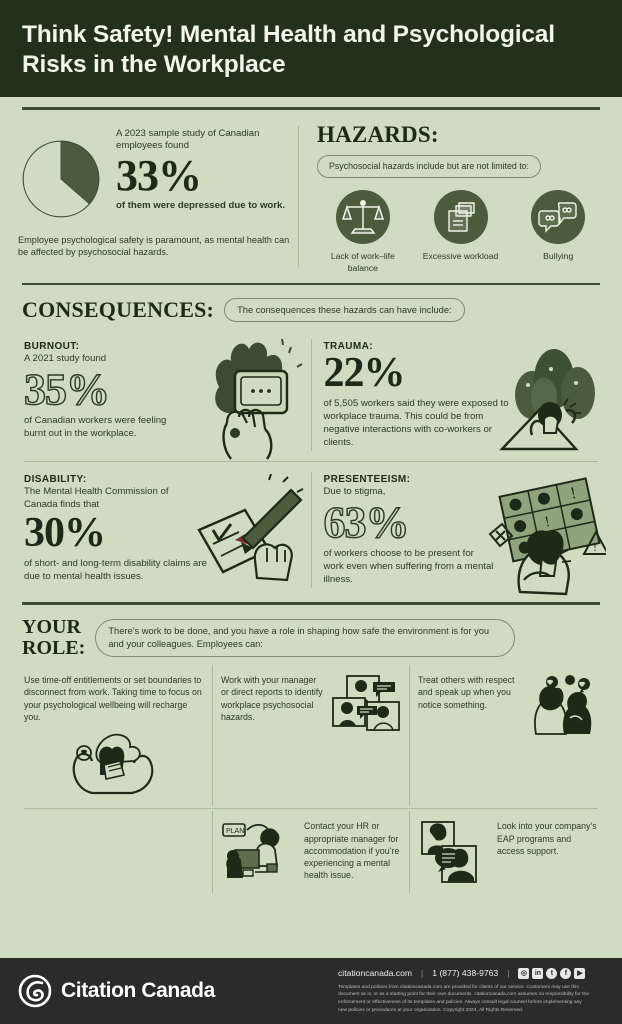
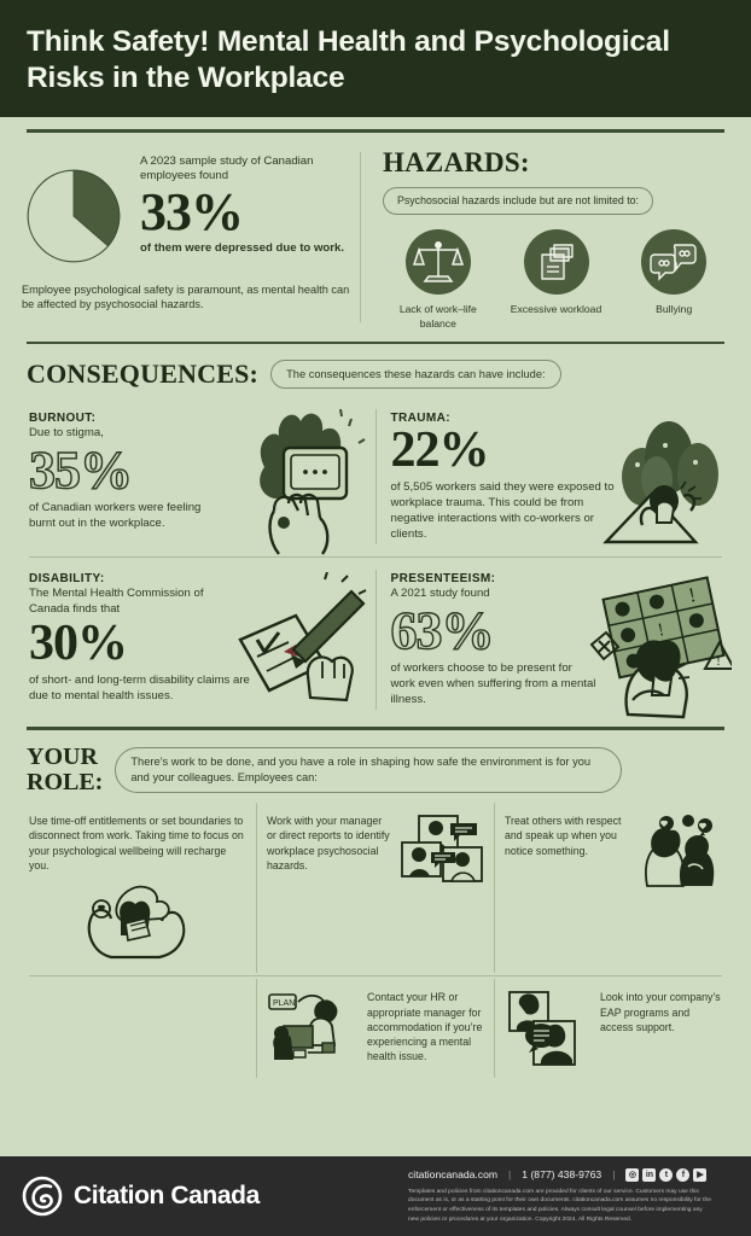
  Think Safety! Mental Health and Psychological Risks in the Workplace
  A 2023 sample study of Canadian employees found
  33%
  of them were depressed due to work.
  Employee psychological safety is paramount, as mental health can be affected by psychosocial hazards.
  HAZARDS:
  Psychosocial hazards include but are not limited to:
  Lack of work–life balance
  Excessive workload
  Bullying
  CONSEQUENCES:
  The consequences these hazards can have include:
  BURNOUT:
- A 2021 study found
+ Due to stigma,
  35%
  of Canadian workers were feeling burnt out in the workplace.
  TRAUMA:
  22%
  of 5,505 workers said they were exposed to workplace trauma. This could be from negative interactions with co-workers or clients.
  DISABILITY:
  The Mental Health Commission of Canada finds that
  30%
  of short- and long-term disability claims are due to mental health issues.
  !
  PRESENTEEISM:
- Due to stigma,
+ A 2021 study found
  63%
  of workers choose to be present for work even when suffering from a mental illness.
  YOUR
  ROLE:
  There’s work to be done, and you have a role in shaping how safe the environment is for you and your colleagues. Employees can:
  Use time-off entitlements or set boundaries to disconnect from work. Taking time to focus on your psychological wellbeing will recharge you.
  Work with your manager or direct reports to identify workplace psychosocial hazards.
  Treat others with respect and speak up when you notice something.
  Contact your HR or appropriate manager for accommodation if you’re experiencing a mental health issue.
  Look into your company’s EAP programs and access support.
  Citation Canada
  citationcanada.com
  |
  1 (877) 438-9763
  |
